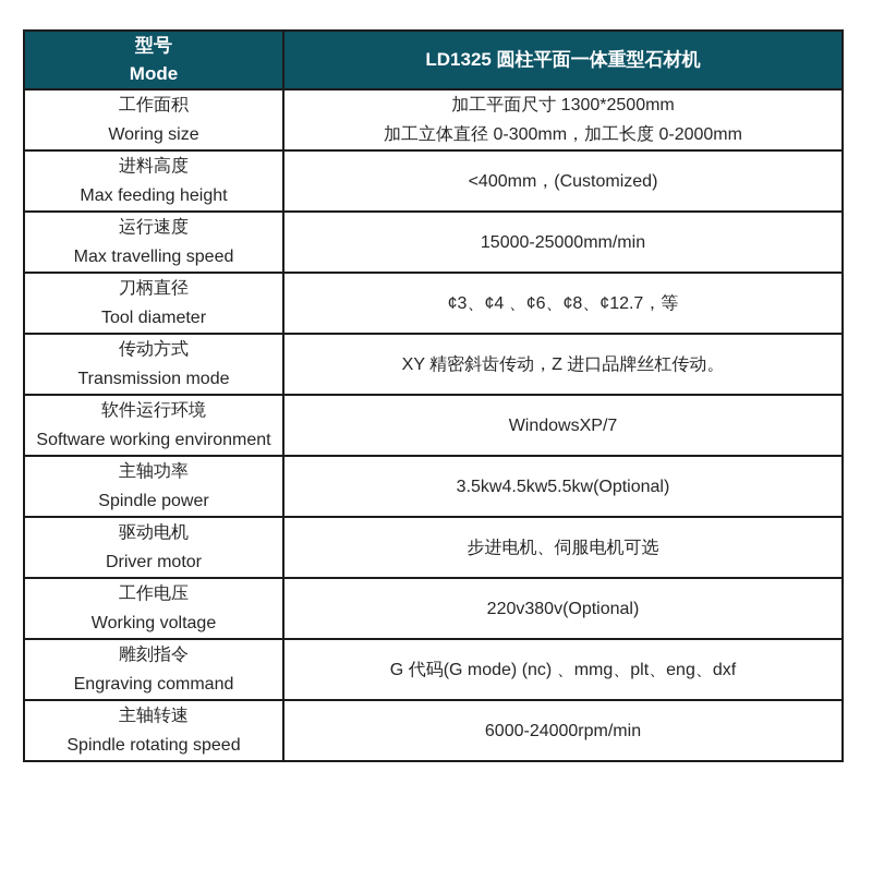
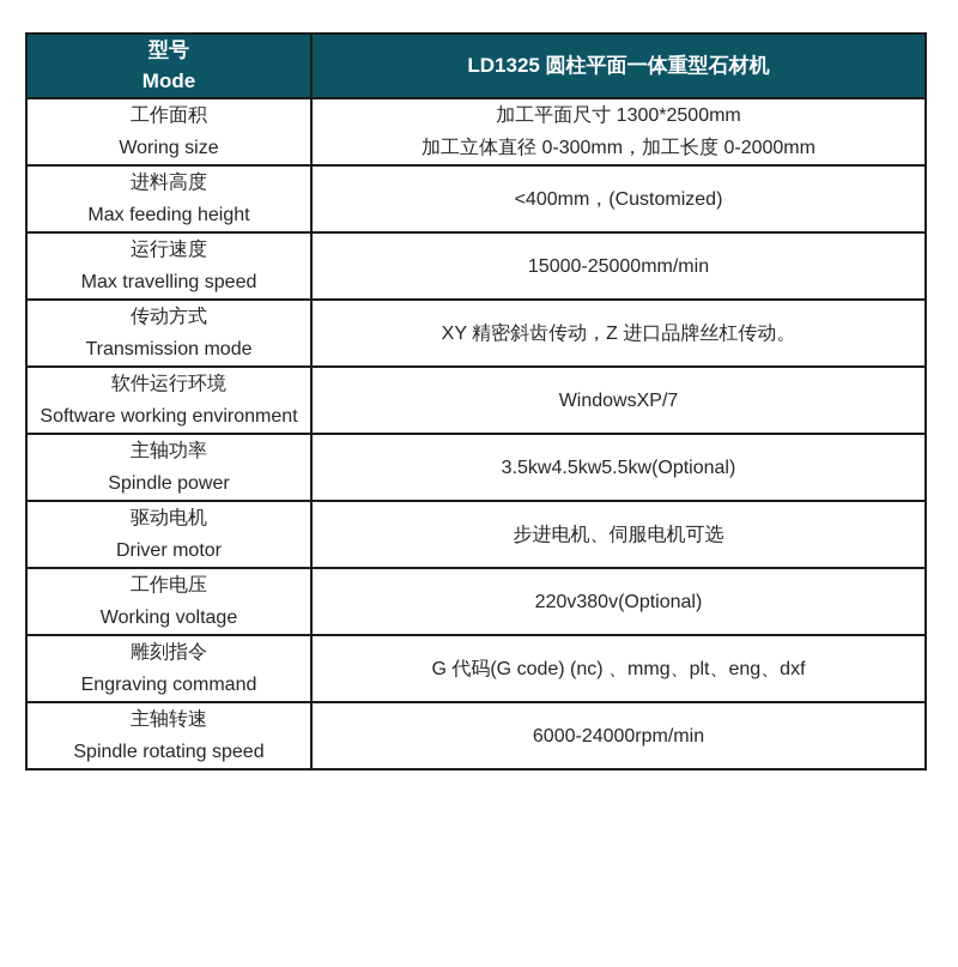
  型号 Mode	LD1325 圆柱平面一体重型石材机
  工作面积 Woring size	加工平面尺寸 1300*2500mm 加工立体直径 0-300mm，加工长度 0-2000mm
  进料高度 Max feeding height	<400mm，(Customized)
  运行速度 Max travelling speed	15000-25000mm/min
- 刀柄直径 Tool diameter	¢3、¢4 、¢6、¢8、¢12.7，等
  传动方式 Transmission mode	XY 精密斜齿传动，Z 进口品牌丝杠传动。
  软件运行环境 Software working environment	WindowsXP/7
  主轴功率 Spindle power	3.5kw4.5kw5.5kw(Optional)
  驱动电机 Driver motor	步进电机、伺服电机可选
  工作电压 Working voltage	220v380v(Optional)
- 雕刻指令 Engraving command	G 代码(G mode) (nc) 、mmg、plt、eng、dxf
+ 雕刻指令 Engraving command	G 代码(G code) (nc) 、mmg、plt、eng、dxf
  主轴转速 Spindle rotating speed	6000-24000rpm/min
